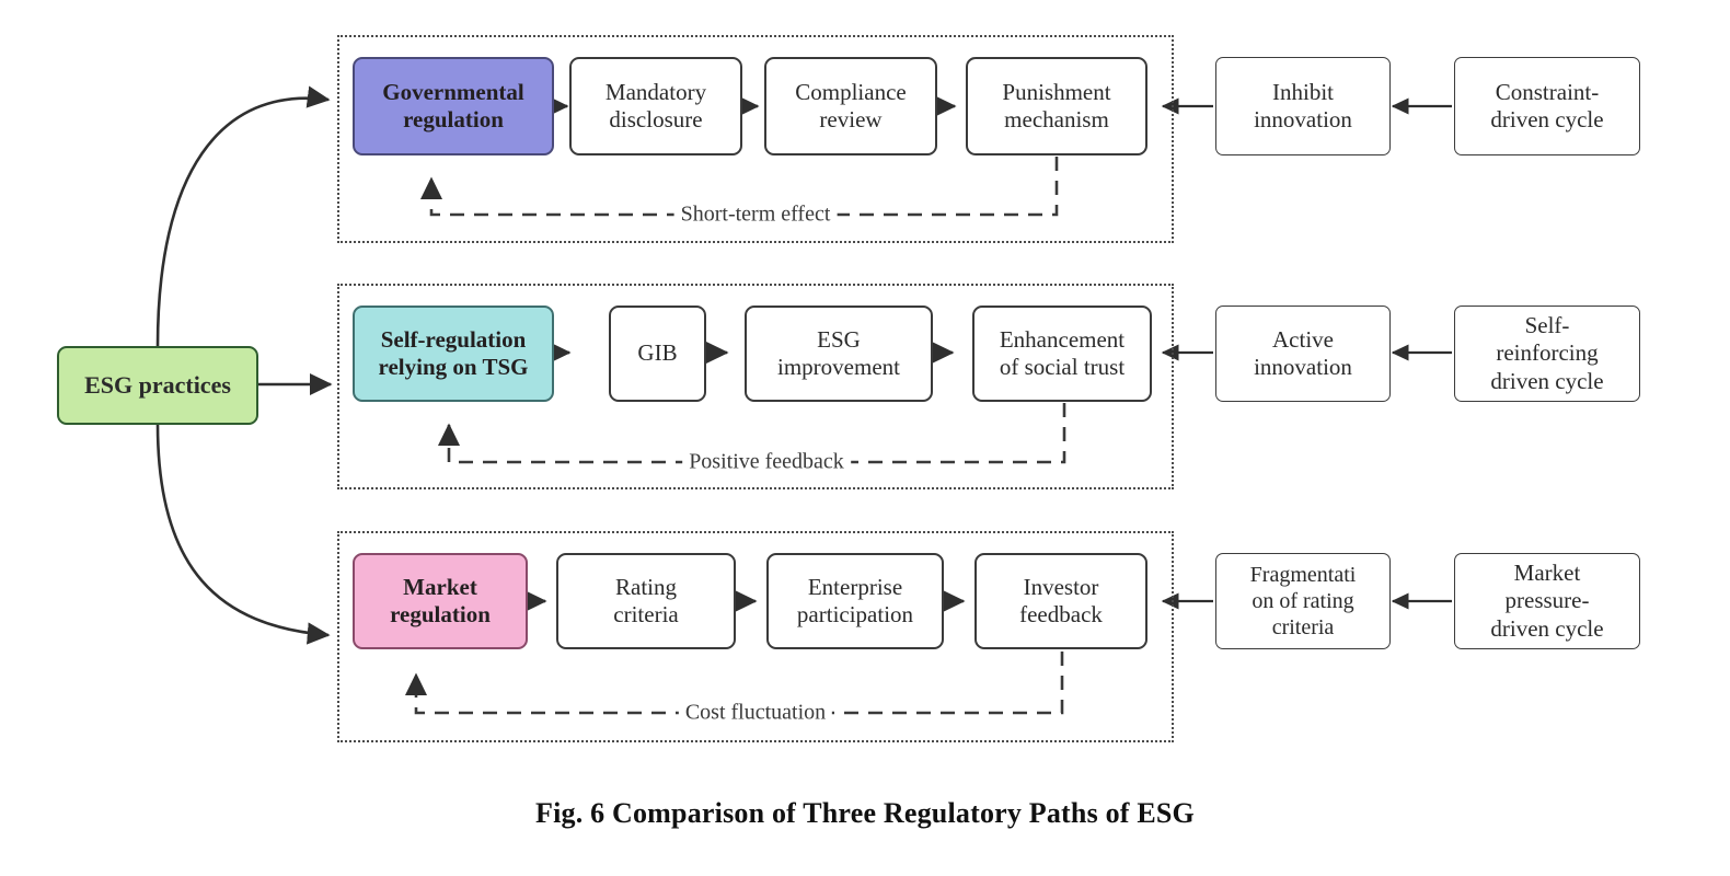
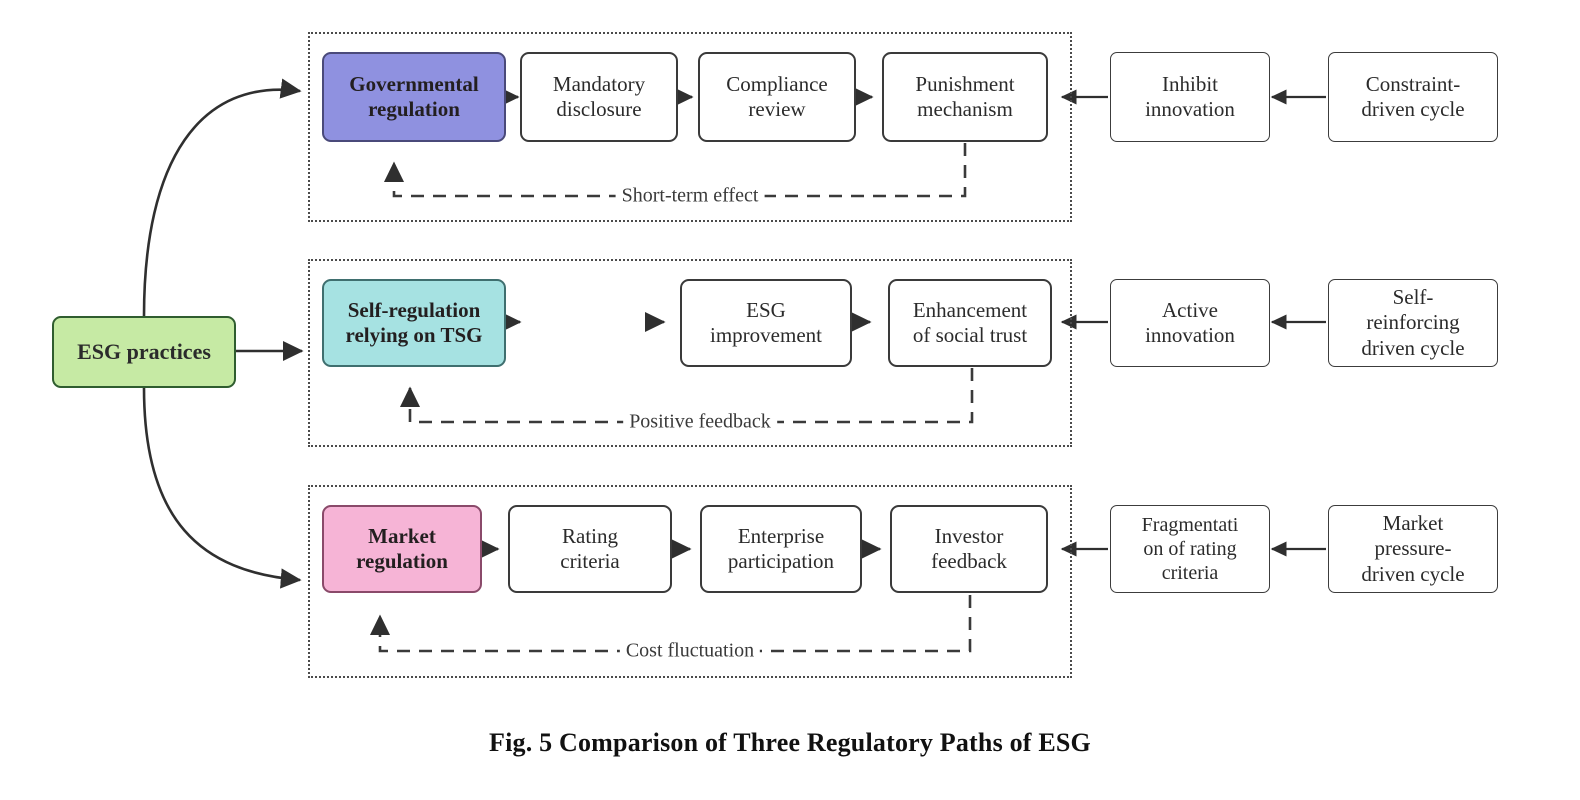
  ESG practices
  Governmental
  regulation
  Mandatory
  disclosure
  Compliance
  review
  Punishment
  mechanism
  Inhibit
  innovation
  Constraint-
  driven cycle
  Short-term effect
  Self-regulation
  relying on TSG
- GIB
  ESG
  improvement
  Enhancement
  of social trust
  Active
  innovation
  Self-
  reinforcing
  driven cycle
  Positive feedback
  Market
  regulation
  Rating
  criteria
  Enterprise
  participation
  Investor
  feedback
  Fragmentati
  on of rating
  criteria
  Market
  pressure-
  driven cycle
  Cost fluctuation
- Fig. 6 Comparison of Three Regulatory Paths of ESG
+ Fig. 5 Comparison of Three Regulatory Paths of ESG
